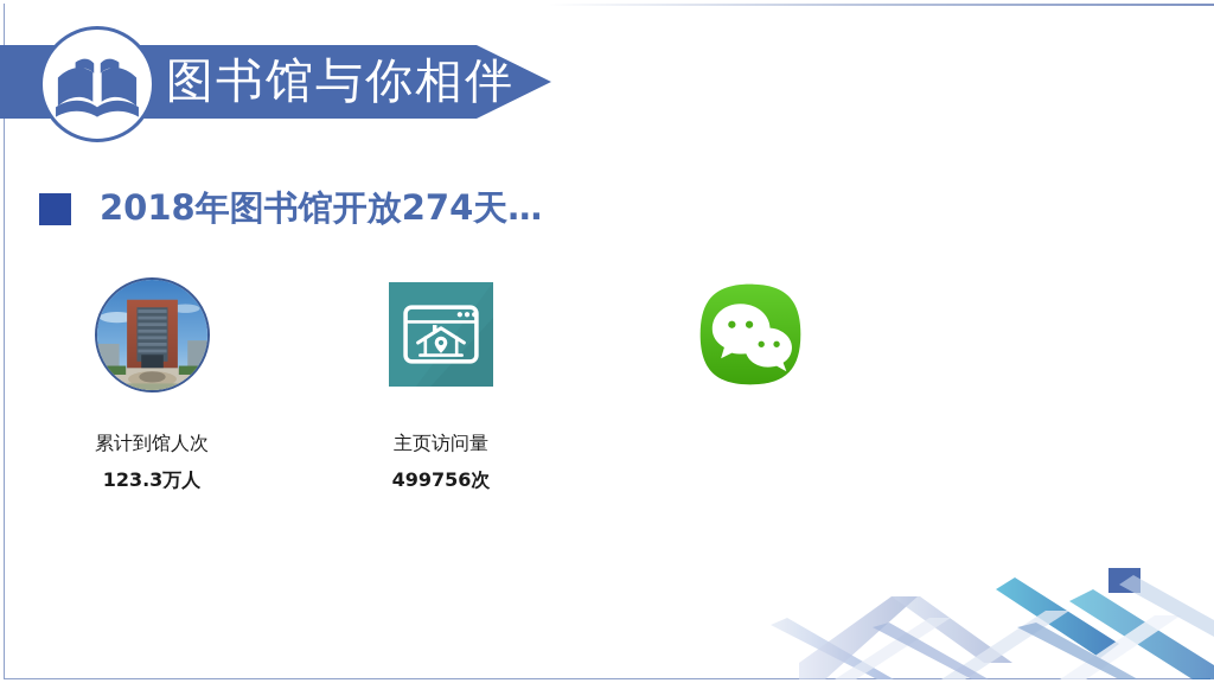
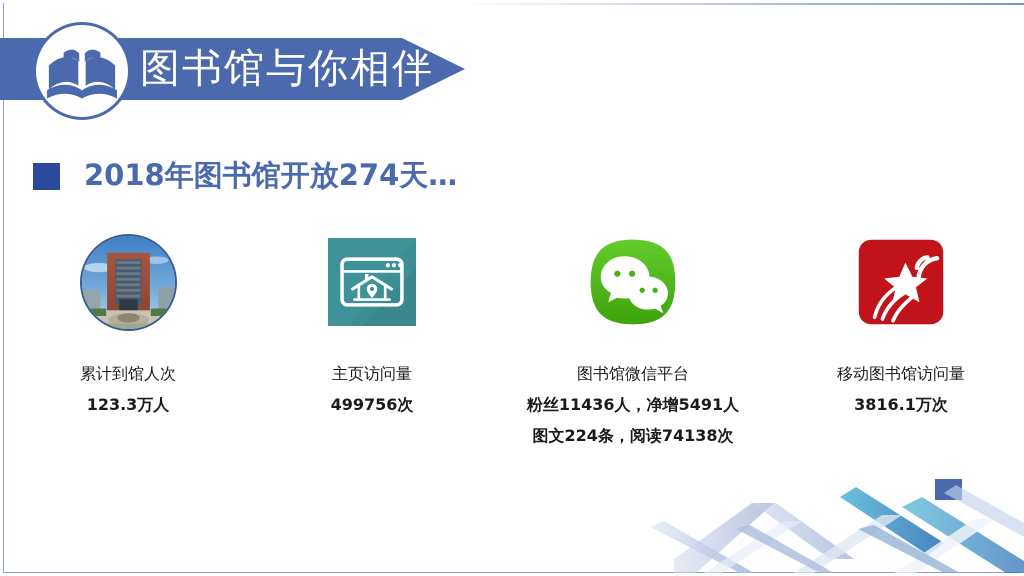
  图书馆与你相伴
  2018年图书馆开放274天…
  累计到馆人次
  123.3万人
  主页访问量
  499756次
+ 图书馆微信平台
+ 粉丝11436人，净增5491人
+ 图文224条，阅读74138次
+ 移动图书馆访问量
+ 3816.1万次
